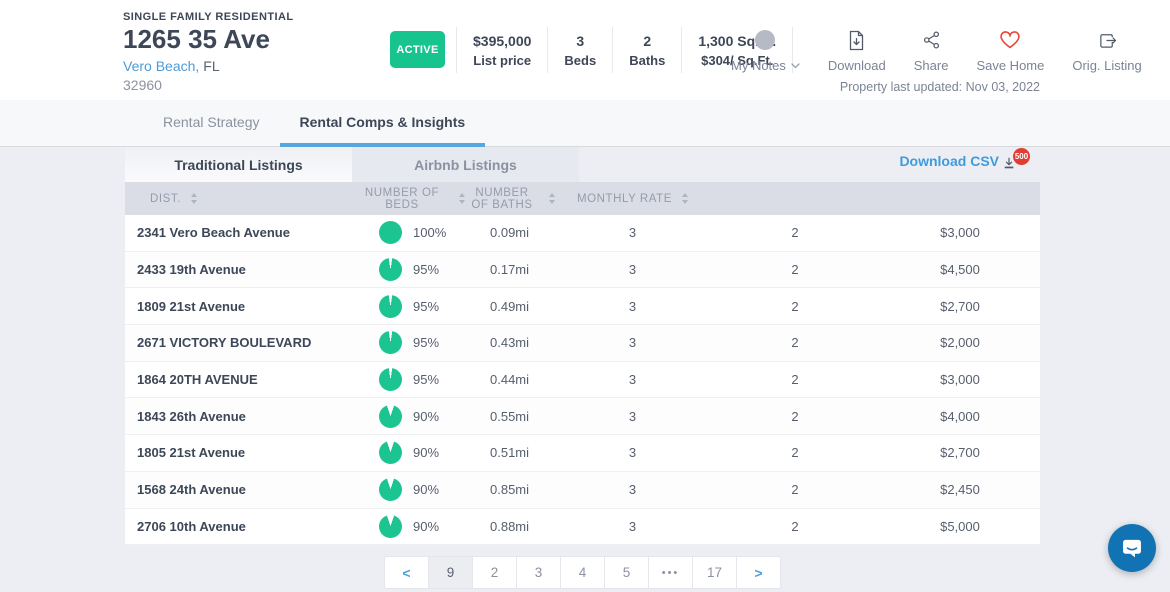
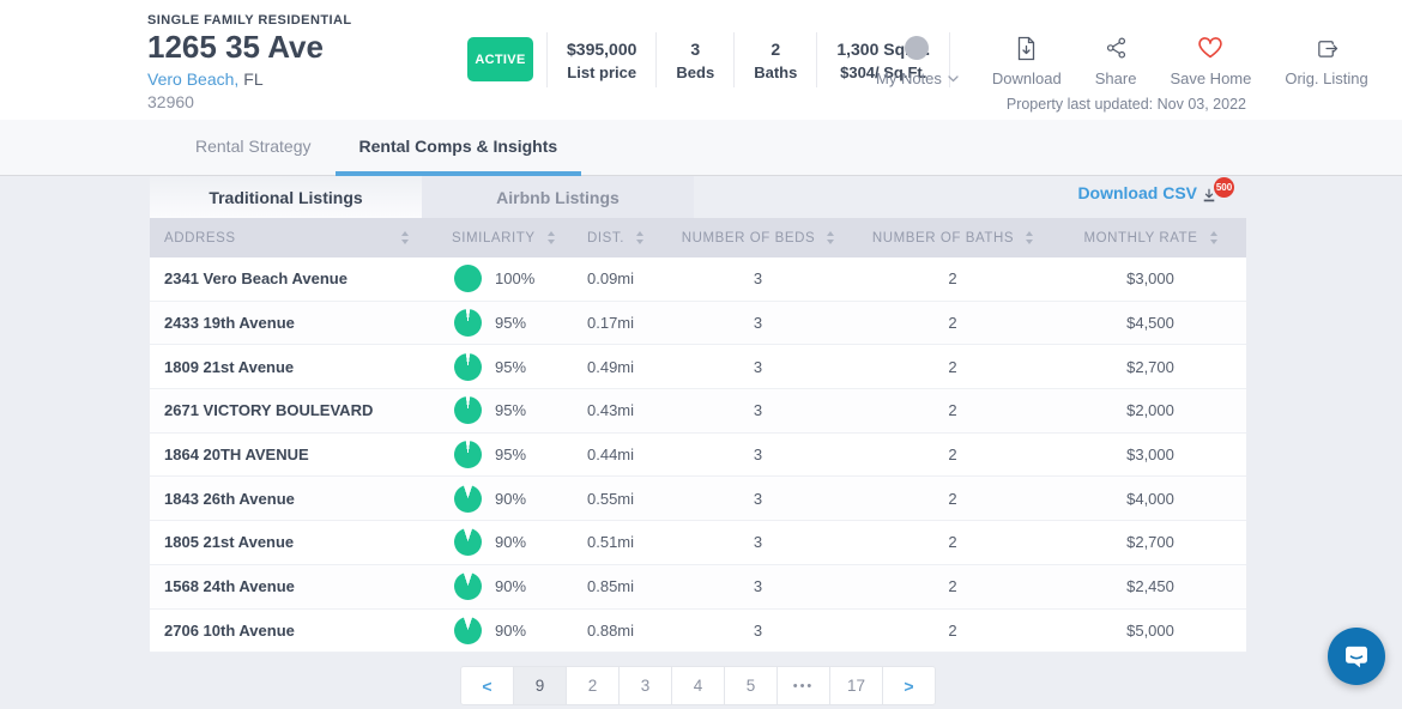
  SINGLE FAMILY RESIDENTIAL
  1265 35 Ave
  Vero Beach, FL
  32960
  ACTIVE
  $395,000
  List price
  3
  Beds
  2
  Baths
  $304/ Sq.Ft.
  My Notes
  Download
  Share
  Save Home
  Orig. Listing
  Property last updated: Nov 03, 2022
  Rental Strategy
  Rental Comps & Insights
  Traditional Listings
  Airbnb Listings
  Download CSV
  500
+ ADDRESS
+ SIMILARITY
  DIST.
  NUMBER OF BEDS
  NUMBER OF BATHS
  MONTHLY RATE
  2341 Vero Beach Avenue
  100%
  0.09mi
  3
  2
  $3,000
  2433 19th Avenue
  95%
  0.17mi
  3
  2
  $4,500
  1809 21st Avenue
  95%
  0.49mi
  3
  2
  $2,700
  2671 VICTORY BOULEVARD
  95%
  0.43mi
  3
  2
  $2,000
  1864 20TH AVENUE
  95%
  0.44mi
  3
  2
  $3,000
  1843 26th Avenue
  90%
  0.55mi
  3
  2
  $4,000
  1805 21st Avenue
  90%
  0.51mi
  3
  2
  $2,700
  1568 24th Avenue
  90%
  0.85mi
  3
  2
  $2,450
  2706 10th Avenue
  90%
  0.88mi
  3
  2
  $5,000
  <
  9
  2
  3
  4
  5
  •••
  17
  >
